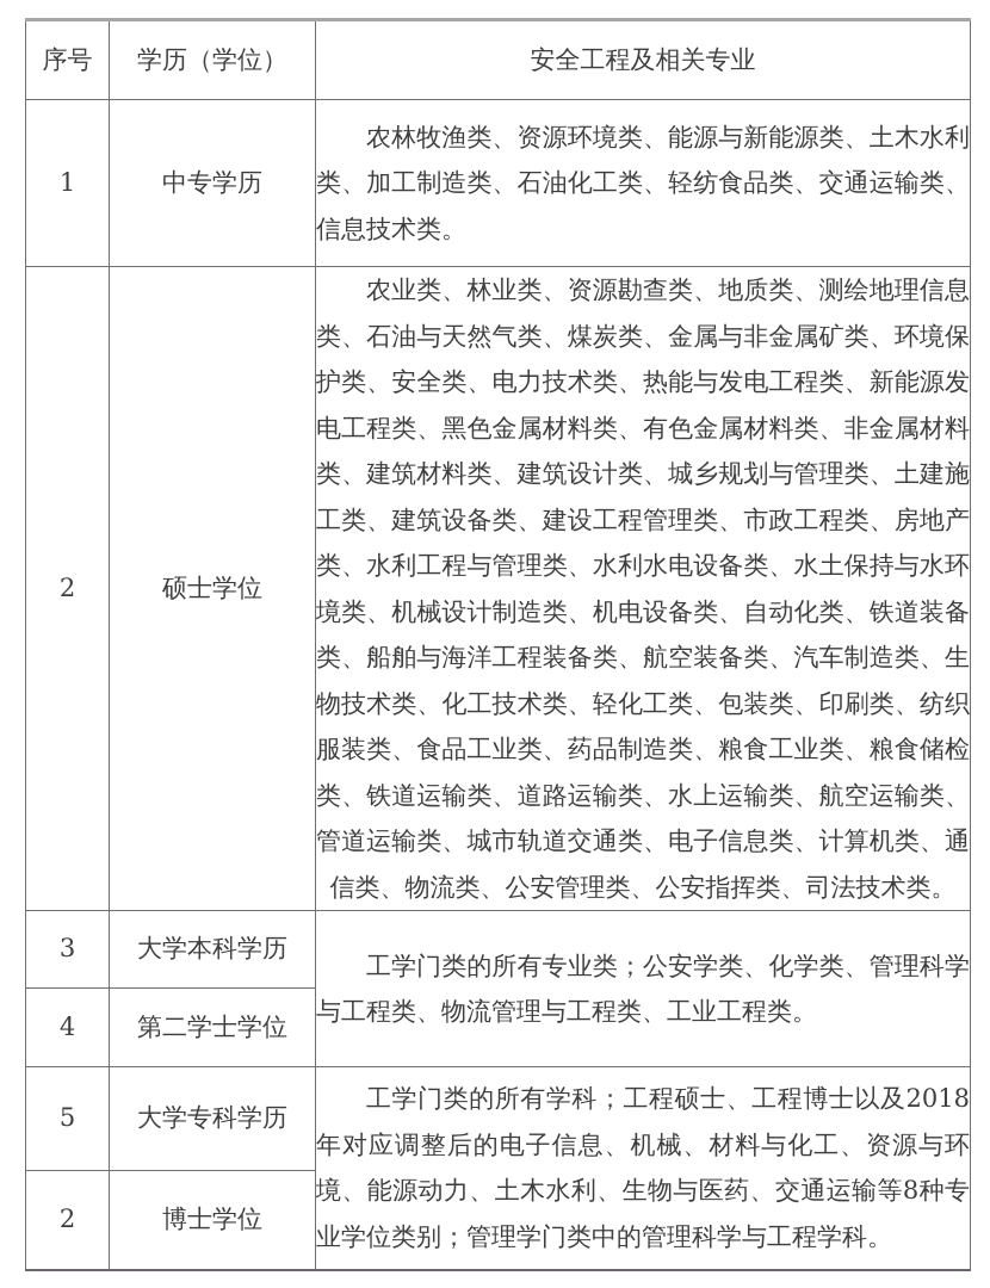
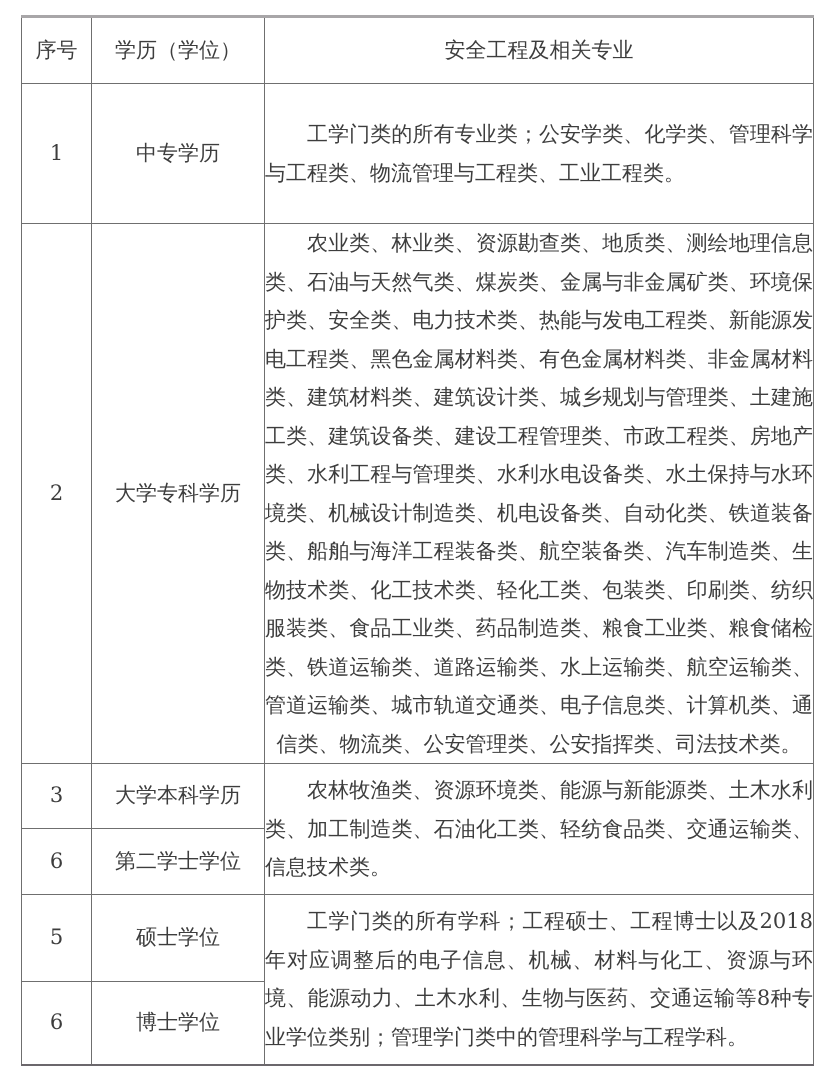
  序号	学历（学位）	安全工程及相关专业
- 1	中专学历	农林牧渔类、资源环境类、能源与新能源类、土木水利类、加工制造类、石油化工类、轻纺食品类、交通运输类、信息技术类。
+ 1	中专学历	工学门类的所有专业类；公安学类、化学类、管理科学与工程类、物流管理与工程类、工业工程类。
- 2	硕士学位	农业类、林业类、资源勘查类、地质类、测绘地理信息类、石油与天然气类、煤炭类、金属与非金属矿类、环境保护类、安全类、电力技术类、热能与发电工程类、新能源发电工程类、黑色金属材料类、有色金属材料类、非金属材料类、建筑材料类、建筑设计类、城乡规划与管理类、土建施工类、建筑设备类、建设工程管理类、市政工程类、房地产类、水利工程与管理类、水利水电设备类、水土保持与水环境类、机械设计制造类、机电设备类、自动化类、铁道装备类、船舶与海洋工程装备类、航空装备类、汽车制造类、生物技术类、化工技术类、轻化工类、包装类、印刷类、纺织服装类、食品工业类、药品制造类、粮食工业类、粮食储检类、铁道运输类、道路运输类、水上运输类、航空运输类、管道运输类、城市轨道交通类、电子信息类、计算机类、通信类、物流类、公安管理类、公安指挥类、司法技术类。
+ 2	大学专科学历	农业类、林业类、资源勘查类、地质类、测绘地理信息类、石油与天然气类、煤炭类、金属与非金属矿类、环境保护类、安全类、电力技术类、热能与发电工程类、新能源发电工程类、黑色金属材料类、有色金属材料类、非金属材料类、建筑材料类、建筑设计类、城乡规划与管理类、土建施工类、建筑设备类、建设工程管理类、市政工程类、房地产类、水利工程与管理类、水利水电设备类、水土保持与水环境类、机械设计制造类、机电设备类、自动化类、铁道装备类、船舶与海洋工程装备类、航空装备类、汽车制造类、生物技术类、化工技术类、轻化工类、包装类、印刷类、纺织服装类、食品工业类、药品制造类、粮食工业类、粮食储检类、铁道运输类、道路运输类、水上运输类、航空运输类、管道运输类、城市轨道交通类、电子信息类、计算机类、通信类、物流类、公安管理类、公安指挥类、司法技术类。
- 3	大学本科学历	工学门类的所有专业类；公安学类、化学类、管理科学与工程类、物流管理与工程类、工业工程类。
+ 3	大学本科学历	农林牧渔类、资源环境类、能源与新能源类、土木水利类、加工制造类、石油化工类、轻纺食品类、交通运输类、信息技术类。
- 4	第二学士学位
+ 6	第二学士学位
- 5	大学专科学历	工学门类的所有学科；工程硕士、工程博士以及2018年对应调整后的电子信息、机械、材料与化工、资源与环境、能源动力、土木水利、生物与医药、交通运输等8种专业学位类别；管理学门类中的管理科学与工程学科。
+ 5	硕士学位	工学门类的所有学科；工程硕士、工程博士以及2018年对应调整后的电子信息、机械、材料与化工、资源与环境、能源动力、土木水利、生物与医药、交通运输等8种专业学位类别；管理学门类中的管理科学与工程学科。
- 2	博士学位
+ 6	博士学位
